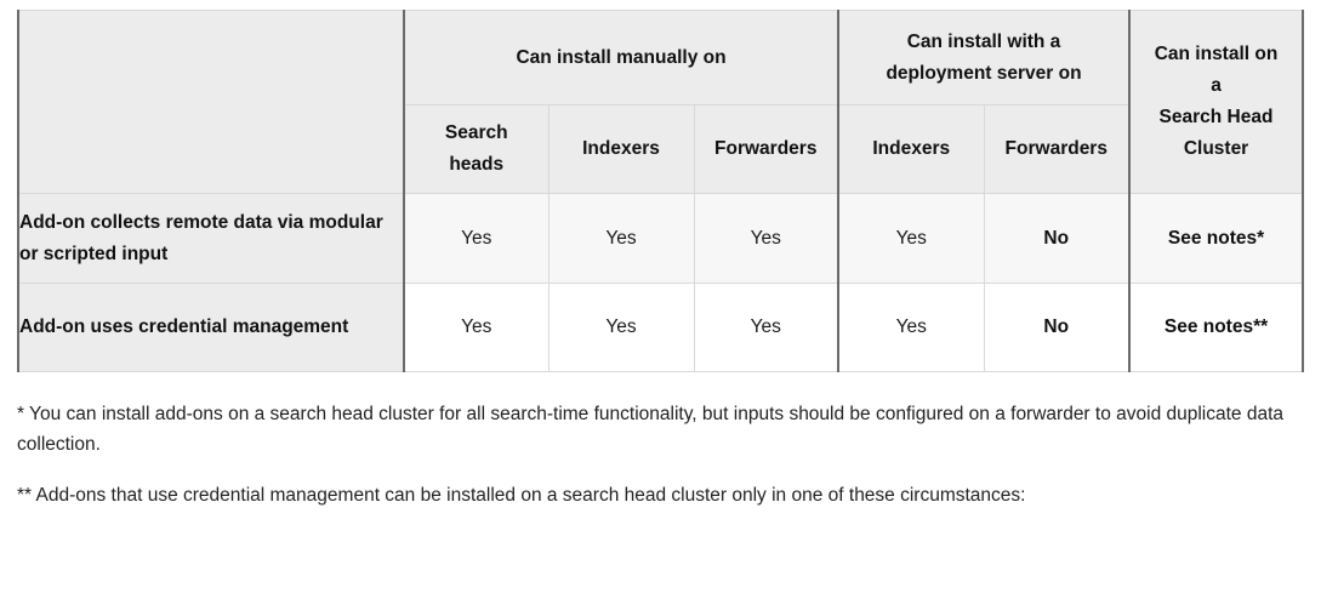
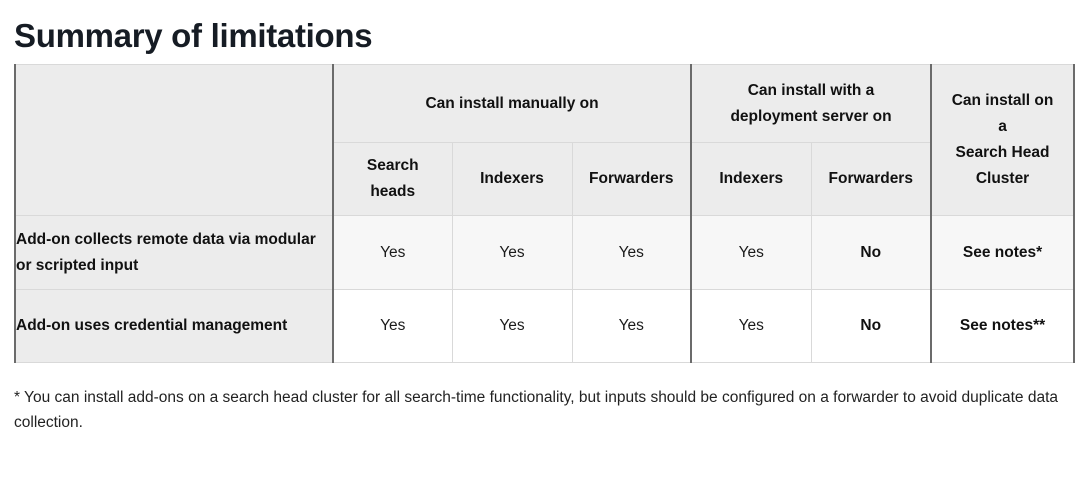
+ Summary of limitations
  	Can install manually on	Can install with a deployment server on	Can install on a Search Head Cluster
  Search heads	Indexers	Forwarders	Indexers	Forwarders
  Add-on collects remote data via modular or scripted input	Yes	Yes	Yes	Yes	No	See notes*
  Add-on uses credential management	Yes	Yes	Yes	Yes	No	See notes**
  * You can install add-ons on a search head cluster for all search-time functionality, but inputs should be configured on a forwarder to avoid duplicate data collection.
- ** Add-ons that use credential management can be installed on a search head cluster only in one of these circumstances:
